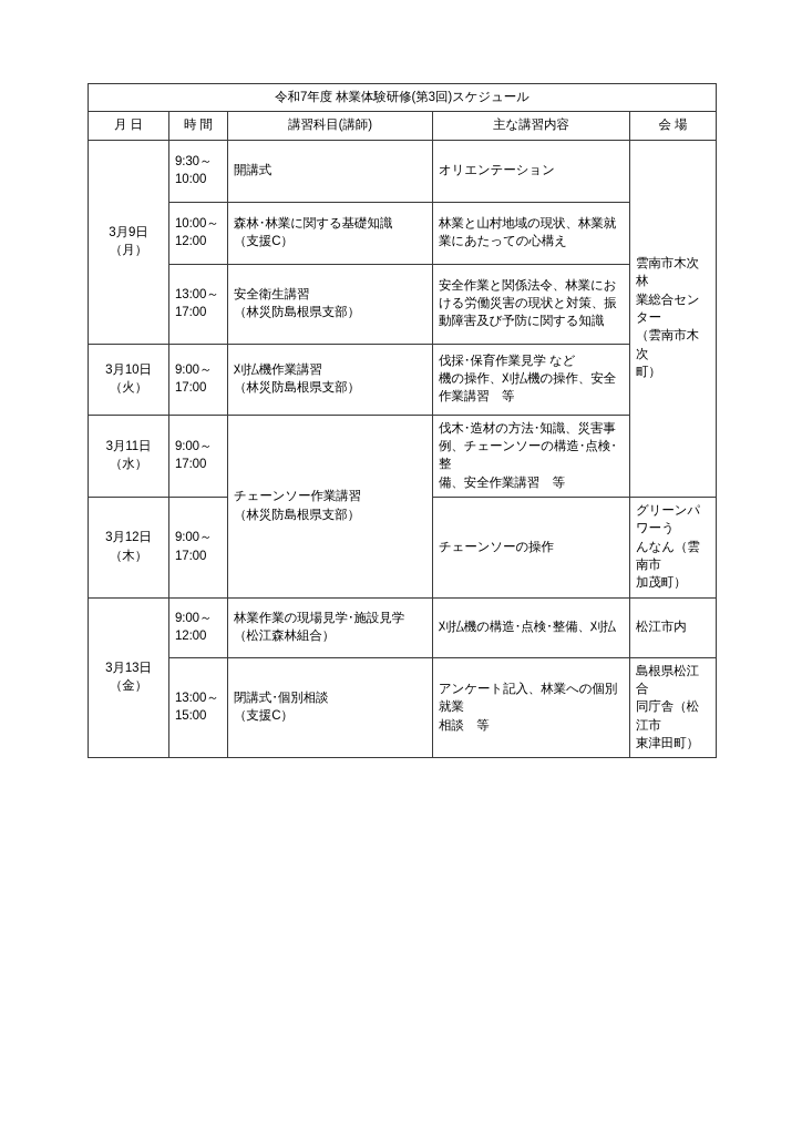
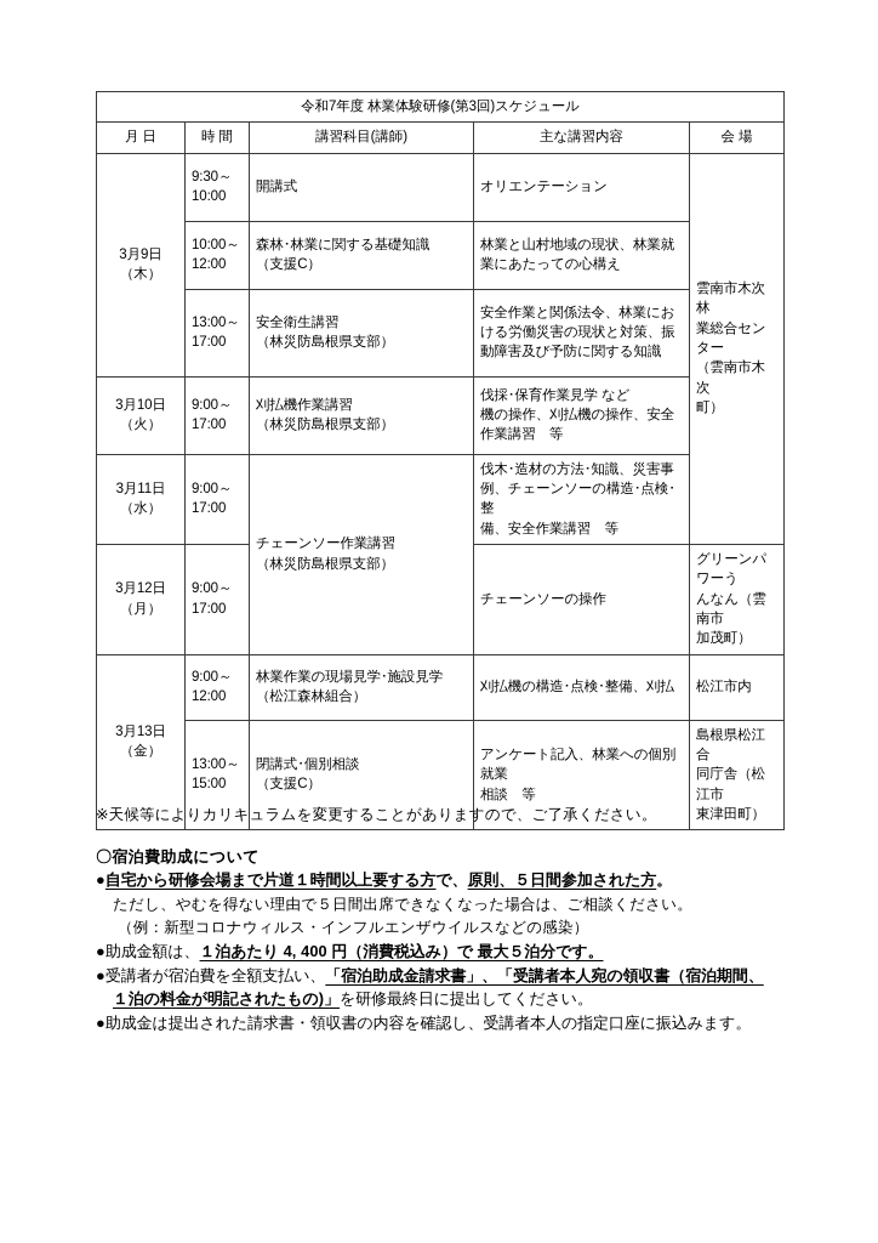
  令和7年度 林業体験研修(第3回)スケジュール
  月 日	時 間	講習科目(講師)	主な講習内容	会 場
- 3月9日 （月）	9:30～ 10:00	開講式	オリエンテーション	雲南市木次林 業総合センター （雲南市木次 町）
+ 3月9日 （木）	9:30～ 10:00	開講式	オリエンテーション	雲南市木次林 業総合センター （雲南市木次 町）
  10:00～ 12:00	森林･林業に関する基礎知識 （支援C）	林業と山村地域の現状、林業就 業にあたっての心構え
  13:00～ 17:00	安全衛生講習 （林災防島根県支部）	安全作業と関係法令、林業にお ける労働災害の現状と対策、振 動障害及び予防に関する知識
  3月10日 （火）	9:00～ 17:00	刈払機作業講習 （林災防島根県支部）	伐採･保育作業見学 など 機の操作、刈払機の操作、安全 作業講習 等
  3月11日 （水）	9:00～ 17:00	チェーンソー作業講習 （林災防島根県支部）	伐木･造材の方法･知識、災害事 例、チェーンソーの構造･点検･整 備、安全作業講習 等
- 3月12日 （木）	9:00～ 17:00	チェーンソーの操作	グリーンパワーう んなん（雲南市 加茂町）
+ 3月12日 （月）	9:00～ 17:00	チェーンソーの操作	グリーンパワーう んなん（雲南市 加茂町）
  3月13日 （金）	9:00～ 12:00	林業作業の現場見学･施設見学 （松江森林組合）	刈払機の構造･点検･整備、刈払	松江市内
  13:00～ 15:00	閉講式･個別相談 （支援C）	アンケート記入、林業への個別就業 相談 等	島根県松江合 同庁舎（松江市 東津田町）
+ ※天候等によりカリキュラムを変更することがありますので、ご了承ください。
+ 〇宿泊費助成について
+ ●自宅から研修会場まで片道１時間以上要する方で、原則、５日間参加された方。
+ ただし、やむを得ない理由で５日間出席できなくなった場合は、ご相談ください。
+ （例：新型コロナウィルス・インフルエンザウイルスなどの感染）
+ ●助成金額は、１泊あたり 4, 400 円（消費税込み）で 最大５泊分です。
+ ●受講者が宿泊費を全額支払い、「宿泊助成金請求書」、「受講者本人宛の領収書（宿泊期間、
+ １泊の料金が明記されたもの)」を研修最終日に提出してください。
+ ●助成金は提出された請求書・領収書の内容を確認し、受講者本人の指定口座に振込みます。
